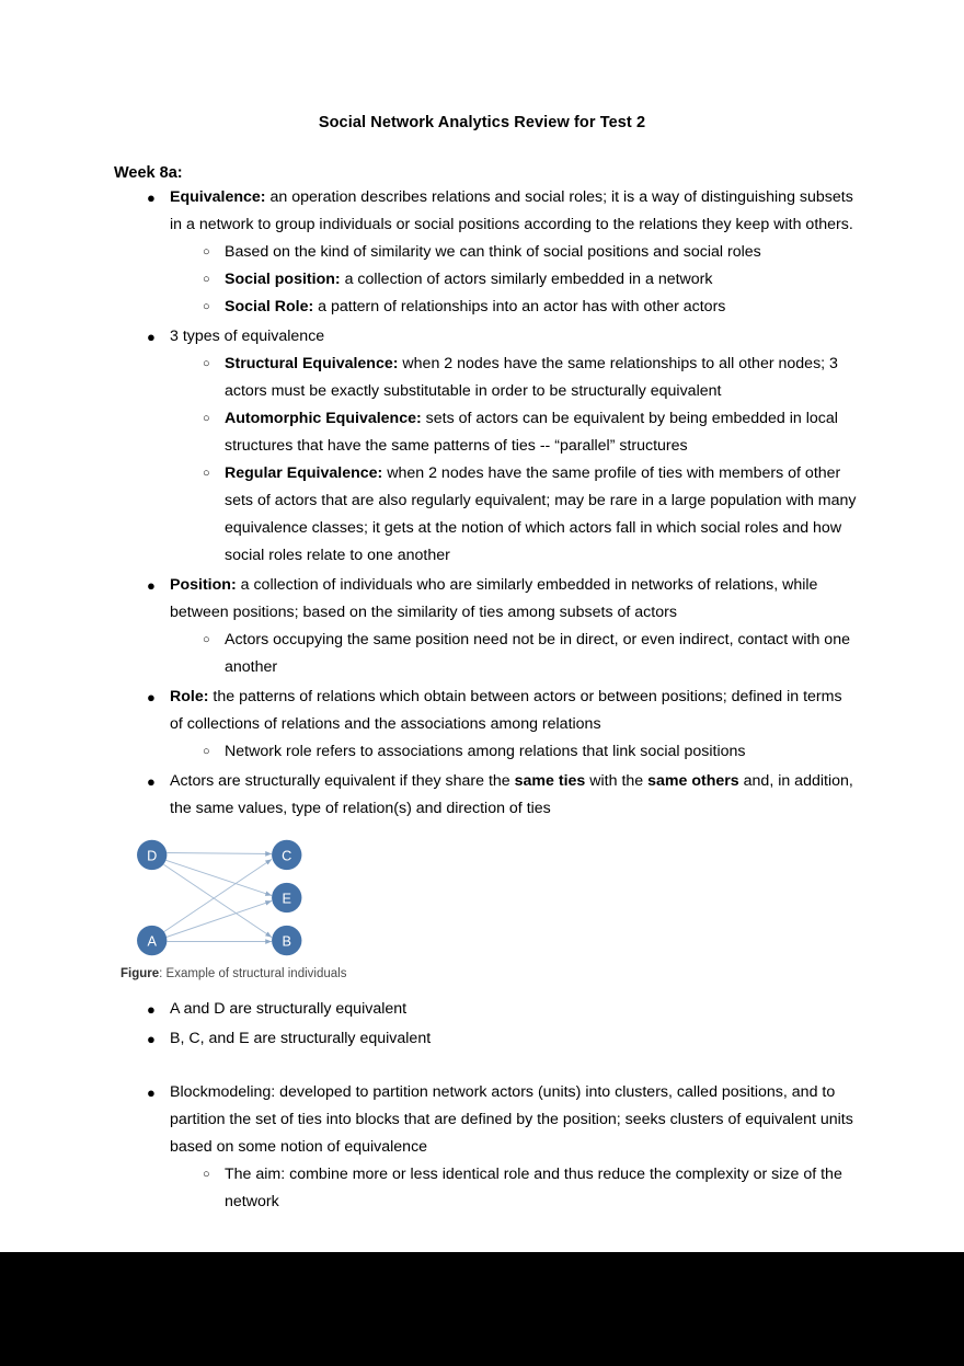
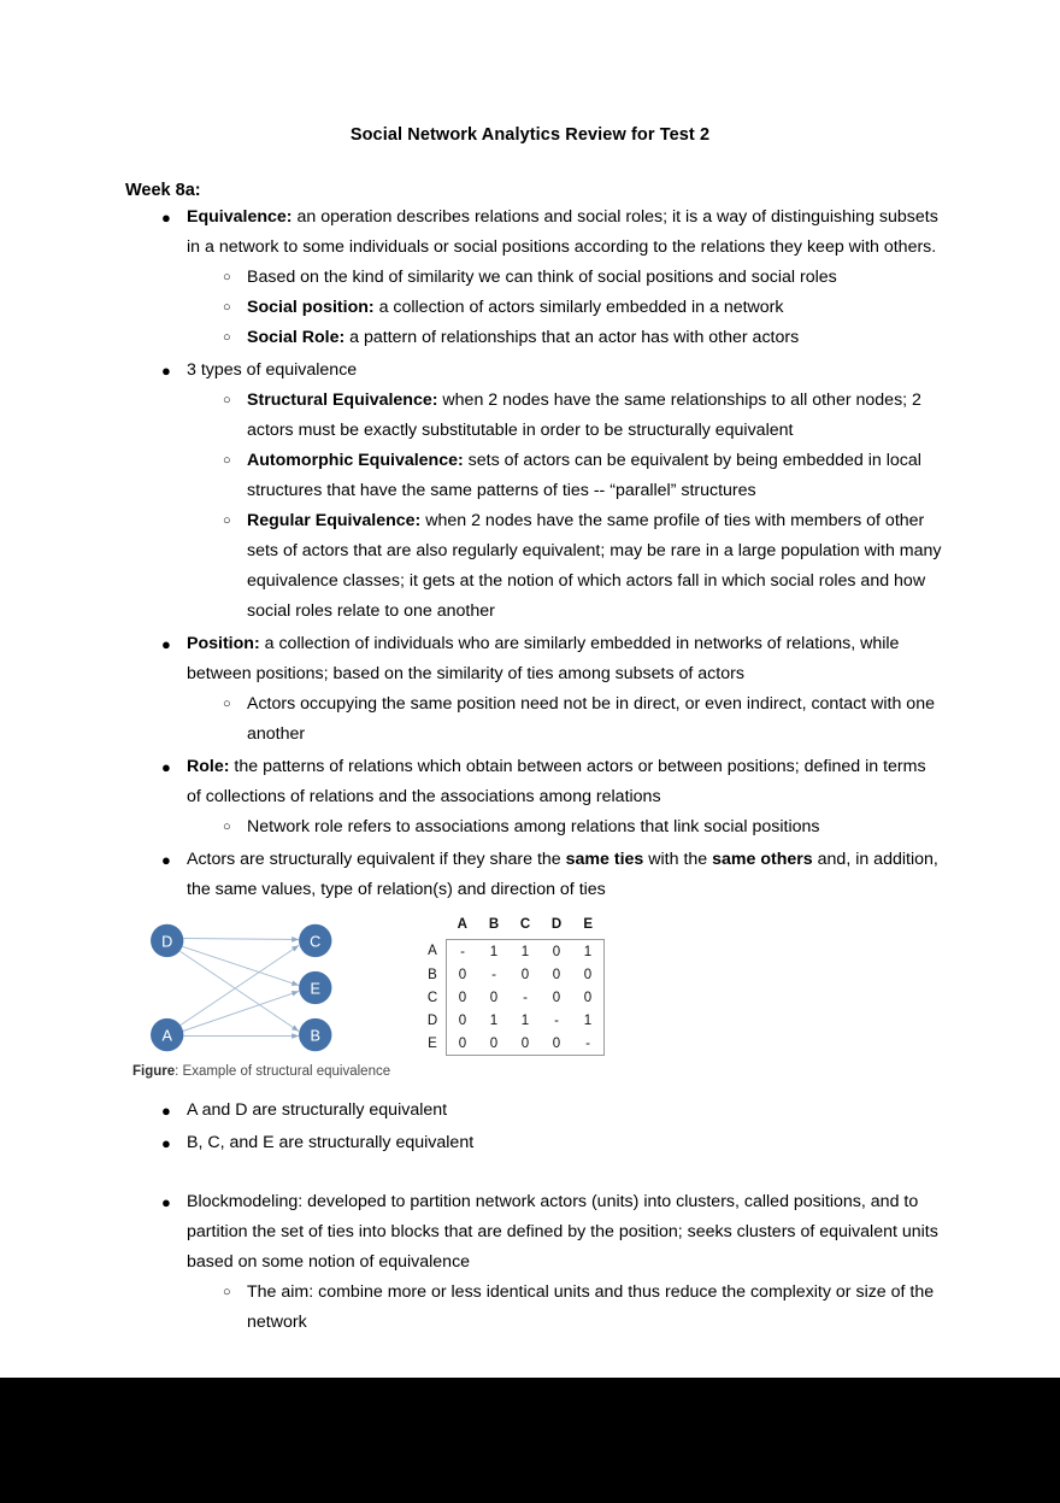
  Social Network Analytics Review for Test 2
  Week 8a:
  ●
- Equivalence: an operation describes relations and social roles; it is a way of distinguishing subsets in a network to group individuals or social positions according to the relations they keep with others.
+ Equivalence: an operation describes relations and social roles; it is a way of distinguishing subsets in a network to some individuals or social positions according to the relations they keep with others.
  ○
  Based on the kind of similarity we can think of social positions and social roles
  ○
  Social position: a collection of actors similarly embedded in a network
  ○
- Social Role: a pattern of relationships into an actor has with other actors
+ Social Role: a pattern of relationships that an actor has with other actors
  ●
  3 types of equivalence
  ○
- Structural Equivalence: when 2 nodes have the same relationships to all other nodes; 3 actors must be exactly substitutable in order to be structurally equivalent
+ Structural Equivalence: when 2 nodes have the same relationships to all other nodes; 2 actors must be exactly substitutable in order to be structurally equivalent
  ○
  Automorphic Equivalence: sets of actors can be equivalent by being embedded in local structures that have the same patterns of ties -- “parallel” structures
  ○
  Regular Equivalence: when 2 nodes have the same profile of ties with members of other sets of actors that are also regularly equivalent; may be rare in a large population with many equivalence classes; it gets at the notion of which actors fall in which social roles and how social roles relate to one another
  ●
  Position: a collection of individuals who are similarly embedded in networks of relations, while between positions; based on the similarity of ties among subsets of actors
  ○
  Actors occupying the same position need not be in direct, or even indirect, contact with one another
  ●
  Role: the patterns of relations which obtain between actors or between positions; defined in terms of collections of relations and the associations among relations
  ○
  Network role refers to associations among relations that link social positions
  ●
  Actors are structurally equivalent if they share the same ties with the same others and, in addition, the same values, type of relation(s) and direction of ties
  D
  A
  C
  E
  B
+ 	A	B	C	D	E
+ A	-	1	1	0	1
+ B	0	-	0	0	0
+ C	0	0	-	0	0
+ D	0	1	1	-	1
+ E	0	0	0	0	-
- Figure: Example of structural individuals
+ Figure: Example of structural equivalence
  ●
  A and D are structurally equivalent
  ●
  B, C, and E are structurally equivalent
  ●
  Blockmodeling: developed to partition network actors (units) into clusters, called positions, and to partition the set of ties into blocks that are defined by the position; seeks clusters of equivalent units based on some notion of equivalence
  ○
- The aim: combine more or less identical role and thus reduce the complexity or size of the network
+ The aim: combine more or less identical units and thus reduce the complexity or size of the network
